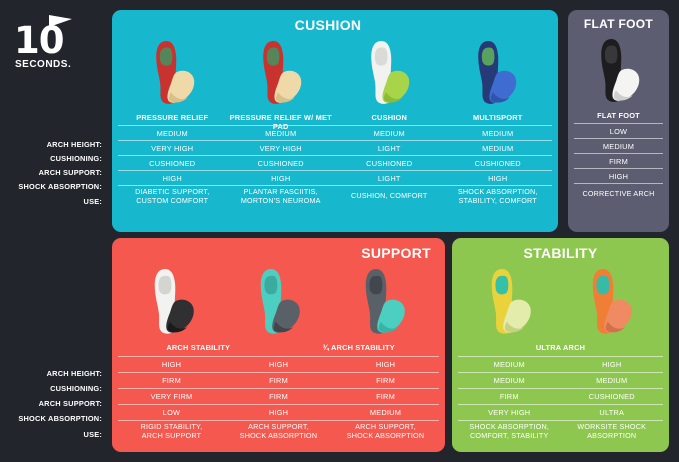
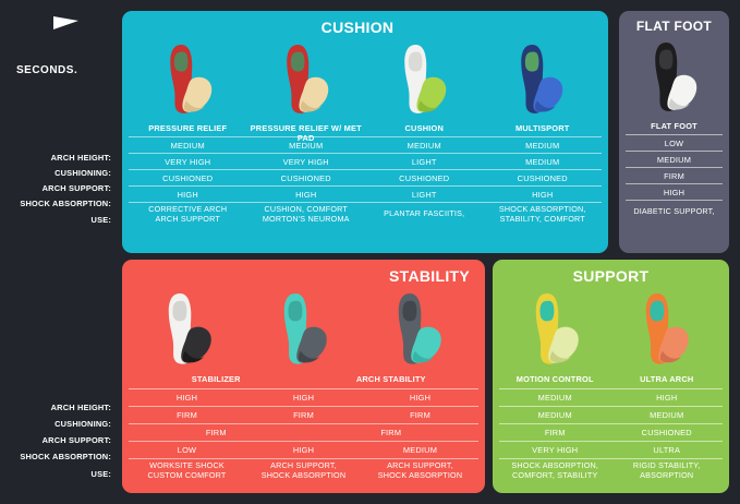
- 10
  SECONDS.
  ARCH HEIGHT:
  CUSHIONING:
  ARCH SUPPORT:
  SHOCK ABSORPTION:
  USE:
  ARCH HEIGHT:
  CUSHIONING:
  ARCH SUPPORT:
  SHOCK ABSORPTION:
  USE:
  CUSHION
  PRESSURE RELIEF
  PRESSURE RELIEF W/ MET PAD
  CUSHION
  MULTISPORT
  MEDIUM
  MEDIUM
  MEDIUM
  MEDIUM
  VERY HIGH
  VERY HIGH
  LIGHT
  MEDIUM
  CUSHIONED
  CUSHIONED
  CUSHIONED
  CUSHIONED
  HIGH
  HIGH
  LIGHT
  HIGH
- DIABETIC SUPPORT,
+ CORRECTIVE ARCH
- CUSTOM COMFORT
+ ARCH SUPPORT
- PLANTAR FASCIITIS,
+ CUSHION, COMFORT
  MORTON'S NEUROMA
- CUSHION, COMFORT
+ PLANTAR FASCIITIS,
  SHOCK ABSORPTION,
  STABILITY, COMFORT
  FLAT FOOT
  FLAT FOOT
  LOW
  MEDIUM
  FIRM
  HIGH
- CORRECTIVE ARCH
+ DIABETIC SUPPORT,
- SUPPORT
+ STABILITY
+ STABILIZER
  ARCH STABILITY
- ¾ ARCH STABILITY
  HIGH
  HIGH
  HIGH
  FIRM
  FIRM
  FIRM
- VERY FIRM
  FIRM
  FIRM
  LOW
  HIGH
  MEDIUM
- RIGID STABILITY,
+ WORKSITE SHOCK
- ARCH SUPPORT
+ CUSTOM COMFORT
  ARCH SUPPORT,
  SHOCK ABSORPTION
  ARCH SUPPORT,
  SHOCK ABSORPTION
- STABILITY
+ SUPPORT
+ MOTION CONTROL
  ULTRA ARCH
  MEDIUM
  HIGH
  MEDIUM
  MEDIUM
  FIRM
  CUSHIONED
  VERY HIGH
  ULTRA
  SHOCK ABSORPTION,
  COMFORT, STABILITY
- WORKSITE SHOCK
+ RIGID STABILITY,
  ABSORPTION
